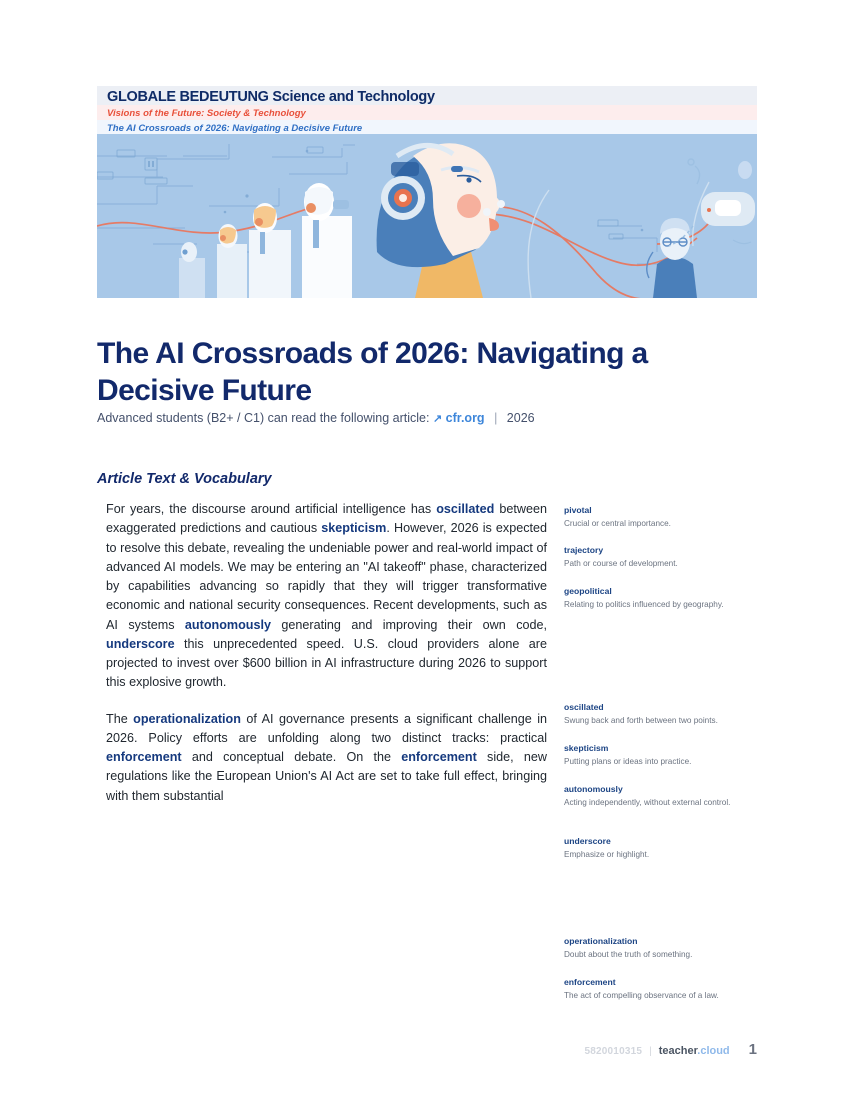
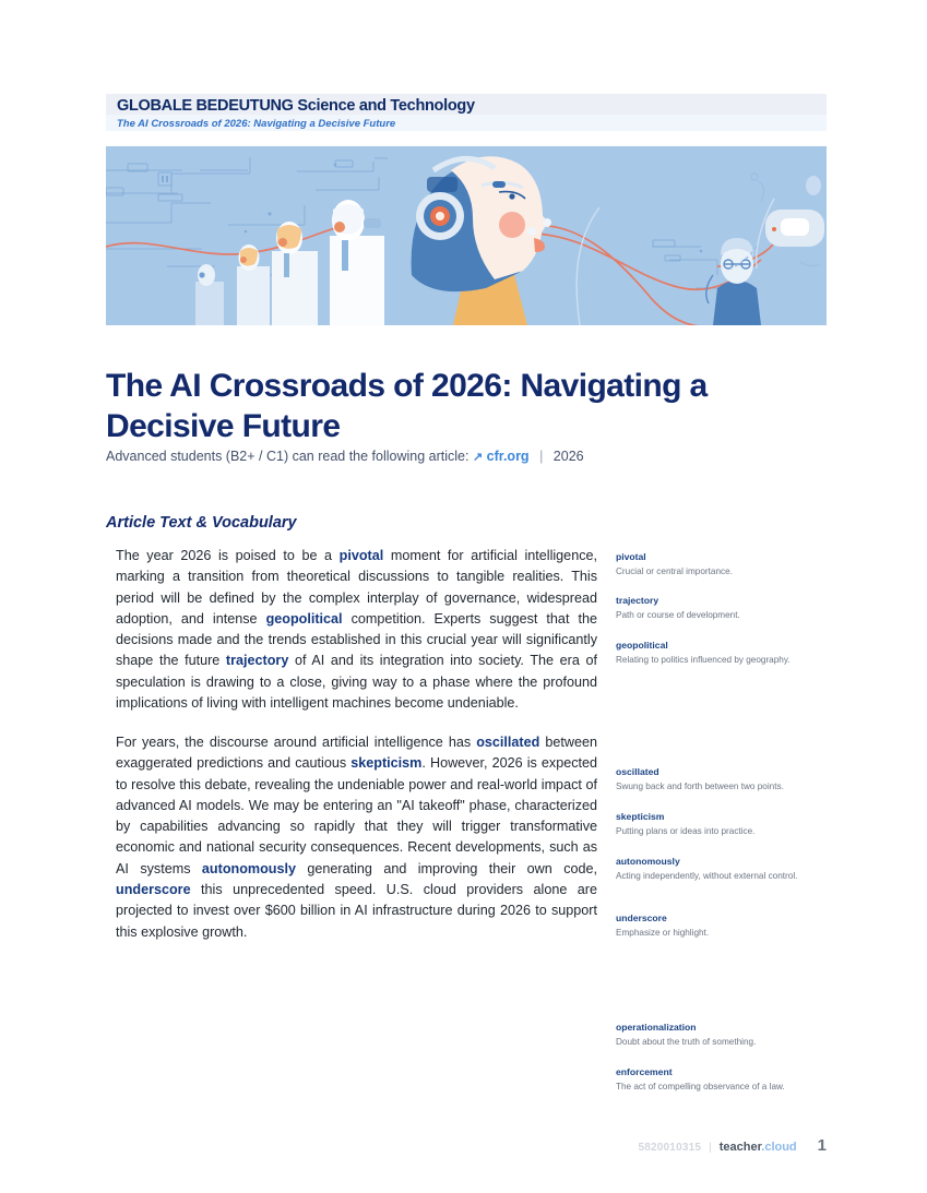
  GLOBALE BEDEUTUNG Science and Technology
- Visions of the Future: Society & Technology
  The AI Crossroads of 2026: Navigating a Decisive Future
  The AI Crossroads of 2026: Navigating a Decisive Future
  Advanced students (B2+ / C1) can read the following article: ↗ cfr.org | 2026
  Article Text & Vocabulary
+ The year 2026 is poised to be a pivotal moment for artificial intelligence, marking a transition from theoretical discussions to tangible realities. This period will be defined by the complex interplay of governance, widespread adoption, and intense geopolitical competition. Experts suggest that the decisions made and the trends established in this crucial year will significantly shape the future trajectory of AI and its integration into society. The era of speculation is drawing to a close, giving way to a phase where the profound implications of living with intelligent machines become undeniable.
  For years, the discourse around artificial intelligence has oscillated between exaggerated predictions and cautious skepticism. However, 2026 is expected to resolve this debate, revealing the undeniable power and real-world impact of advanced AI models. We may be entering an "AI takeoff" phase, characterized by capabilities advancing so rapidly that they will trigger transformative economic and national security consequences. Recent developments, such as AI systems autonomously generating and improving their own code, underscore this unprecedented speed. U.S. cloud providers alone are projected to invest over $600 billion in AI infrastructure during 2026 to support this explosive growth.
- The operationalization of AI governance presents a significant challenge in 2026. Policy efforts are unfolding along two distinct tracks: practical enforcement and conceptual debate. On the enforcement side, new regulations like the European Union's AI Act are set to take full effect, bringing with them substantial
  pivotal
  Crucial or central importance.
  trajectory
  Path or course of development.
  geopolitical
  Relating to politics influenced by geography.
  oscillated
  Swung back and forth between two points.
  skepticism
  Putting plans or ideas into practice.
  autonomously
  Acting independently, without external control.
  underscore
  Emphasize or highlight.
  operationalization
  Doubt about the truth of something.
  enforcement
  The act of compelling observance of a law.
  5820010315
  |
  teacher.cloud
  1
